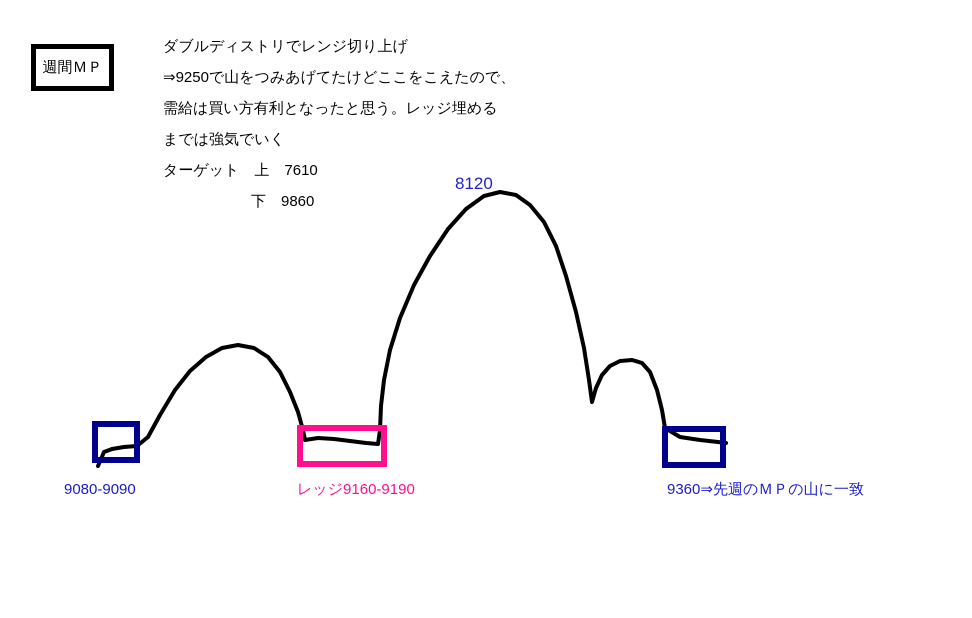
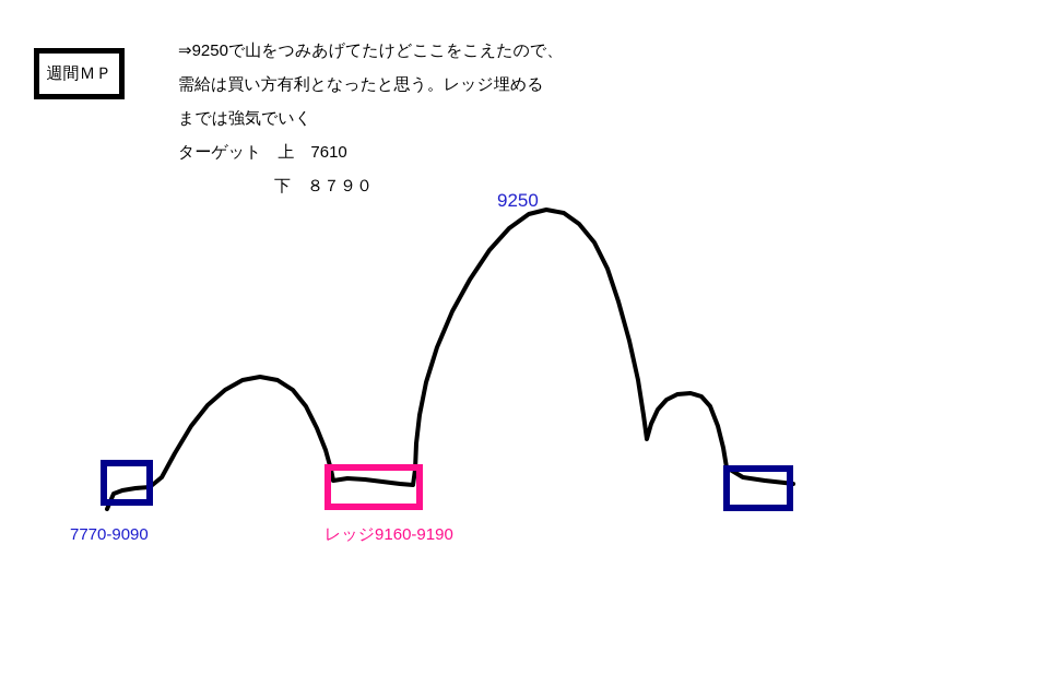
  週間ＭＰ
- ダブルディストリでレンジ切り上げ
  ⇒9250で山をつみあげてたけどここをこえたので、
  需給は買い方有利となったと思う。レッジ埋める
  までは強気でいく
  ターゲット 上 7610
- 下 9860
+ 下 ８７９０
- 8120
+ 9250
- 9080-9090
+ 7770-9090
  レッジ9160-9190
- 9360⇒先週のＭＰの山に一致
